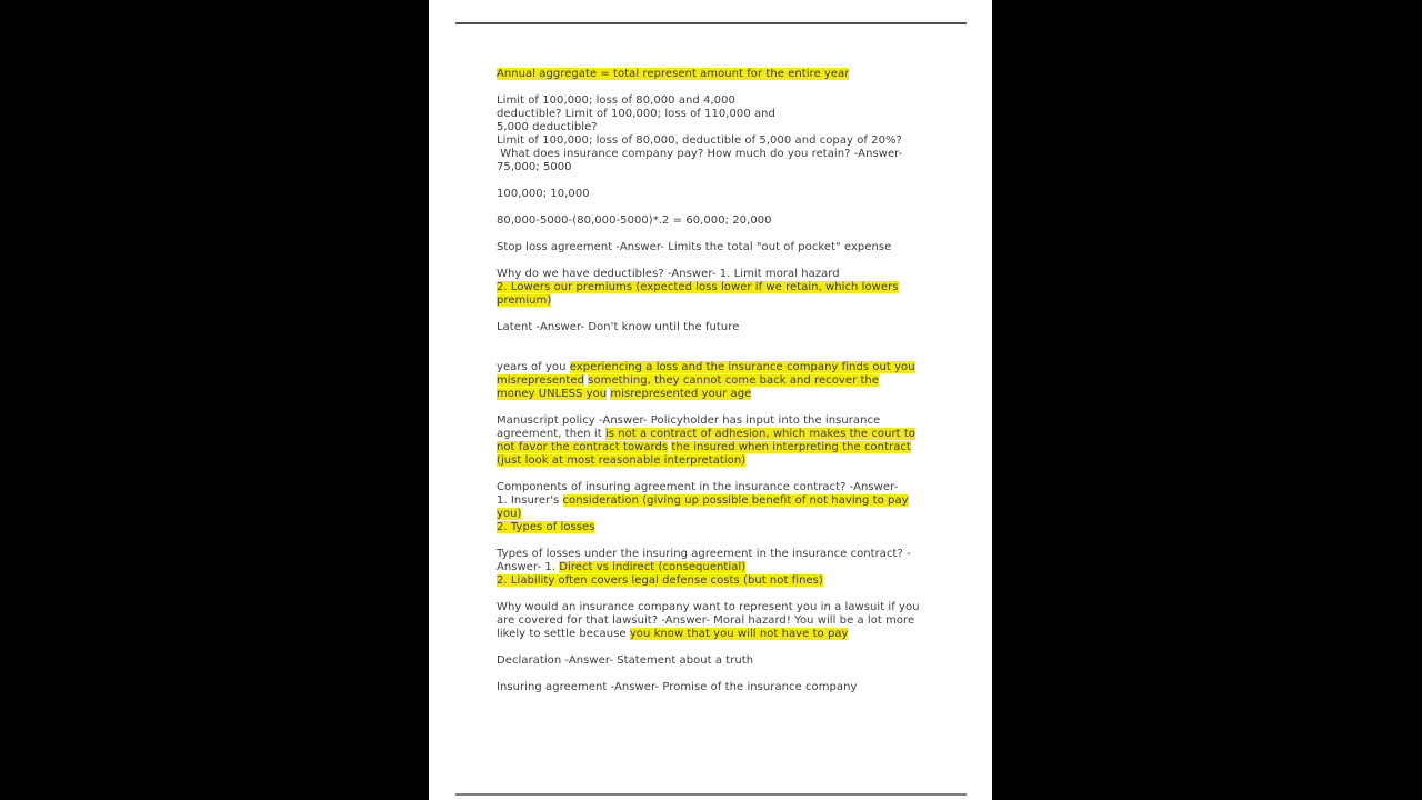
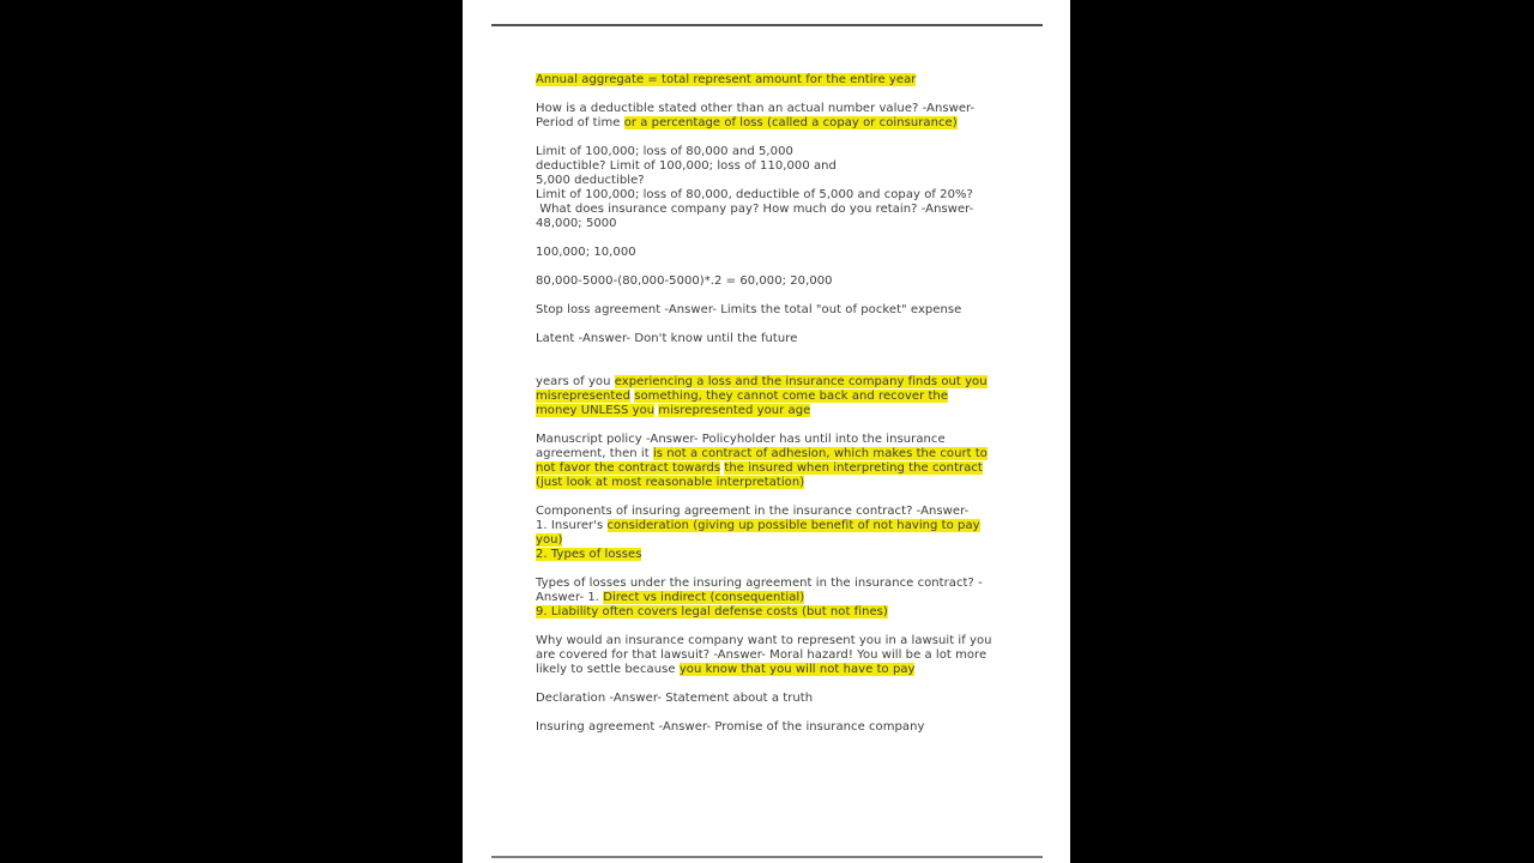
  Annual aggregate = total represent amount for the entire year
+ How is a deductible stated other than an actual number value? -Answer-
+ Period of time or a percentage of loss (called a copay or coinsurance)
- Limit of 100,000; loss of 80,000 and 4,000
+ Limit of 100,000; loss of 80,000 and 5,000
  deductible? Limit of 100,000; loss of 110,000 and
  5,000 deductible?
  Limit of 100,000; loss of 80,000, deductible of 5,000 and copay of 20%?
  What does insurance company pay? How much do you retain? -Answer-
- 75,000; 5000
+ 48,000; 5000
  100,000; 10,000
  80,000-5000-(80,000-5000)*.2 = 60,000; 20,000
  Stop loss agreement -Answer- Limits the total "out of pocket" expense
- Why do we have deductibles? -Answer- 1. Limit moral hazard
- 2. Lowers our premiums (expected loss lower if we retain, which lowers
- premium)
  Latent -Answer- Don't know until the future
  years of you experiencing a loss and the insurance company finds out you
  misrepresented something, they cannot come back and recover the
  money UNLESS you misrepresented your age
- Manuscript policy -Answer- Policyholder has input into the insurance
+ Manuscript policy -Answer- Policyholder has until into the insurance
  agreement, then it is not a contract of adhesion, which makes the court to
  not favor the contract towards the insured when interpreting the contract
  (just look at most reasonable interpretation)
  Components of insuring agreement in the insurance contract? -Answer-
  1. Insurer's consideration (giving up possible benefit of not having to pay
  you)
  2. Types of losses
  Types of losses under the insuring agreement in the insurance contract? -
  Answer- 1. Direct vs indirect (consequential)
- 2. Liability often covers legal defense costs (but not fines)
+ 9. Liability often covers legal defense costs (but not fines)
  Why would an insurance company want to represent you in a lawsuit if you
  are covered for that lawsuit? -Answer- Moral hazard! You will be a lot more
  likely to settle because you know that you will not have to pay
  Declaration -Answer- Statement about a truth
  Insuring agreement -Answer- Promise of the insurance company
